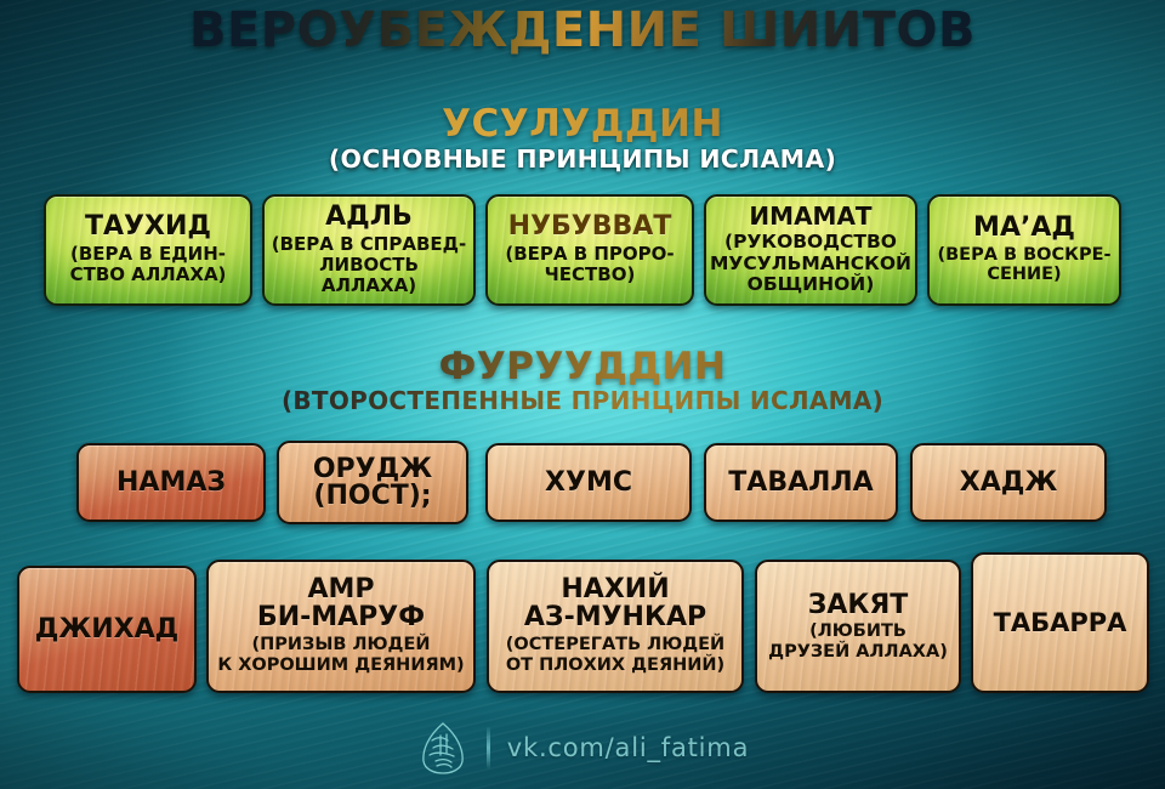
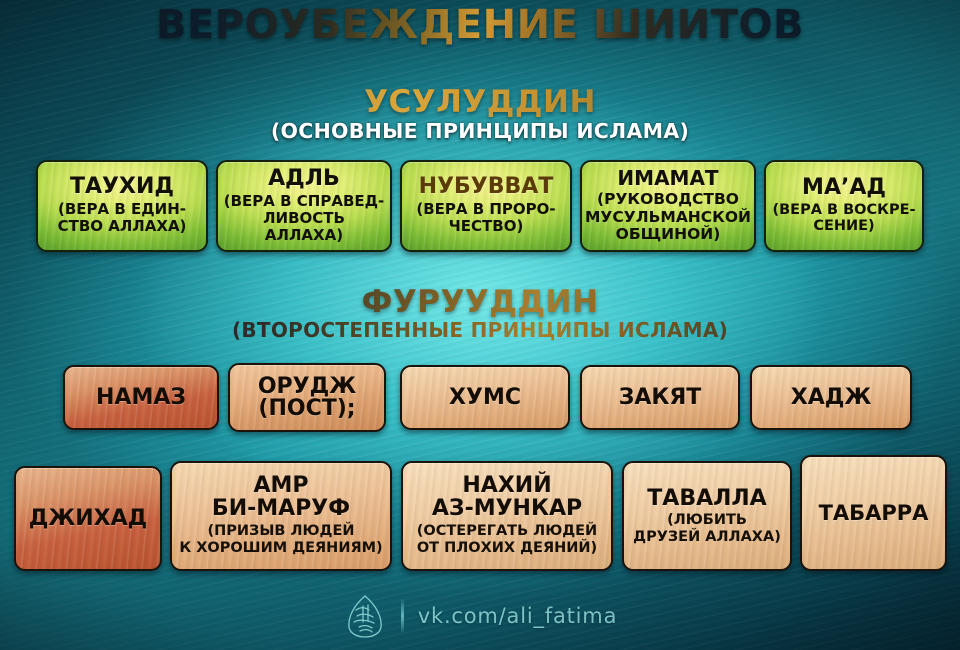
  ВЕРОУБЕЖДЕНИЕ ШИИТОВ
  УСУЛУДДИН
  (ОСНОВНЫЕ ПРИНЦИПЫ ИСЛАМА)
  ТАУХИД
  (ВЕРА В ЕДИН-
  СТВО АЛЛАХА)
  АДЛЬ
  (ВЕРА В СПРАВЕД-
  ЛИВОСТЬ АЛЛАХА)
  НУБУВВАТ
  (ВЕРА В ПРОРО-
  ЧЕСТВО)
  ИМАМАТ
  (РУКОВОДСТВО
  МУСУЛЬМАНСКОЙ
  ОБЩИНОЙ)
  МА’АД
  (ВЕРА В ВОСКРЕ-
  СЕНИЕ)
  ФУРУУДДИН
  (ВТОРОСТЕПЕННЫЕ ПРИНЦИПЫ ИСЛАМА)
  НАМАЗ
  ОРУДЖ
  (ПОСТ);
  ХУМС
- ТАВАЛЛА
+ ЗАКЯТ
  ХАДЖ
  ДЖИХАД
  АМР
  БИ-МАРУФ
  (ПРИЗЫВ ЛЮДЕЙ
  К ХОРОШИМ ДЕЯНИЯМ)
  НАХИЙ
  АЗ-МУНКАР
  (ОСТЕРЕГАТЬ ЛЮДЕЙ
  ОТ ПЛОХИХ ДЕЯНИЙ)
- ЗАКЯТ
+ ТАВАЛЛА
  (ЛЮБИТЬ
  ДРУЗЕЙ АЛЛАХА)
  ТАБАРРА
  vk.com/ali_fatima
